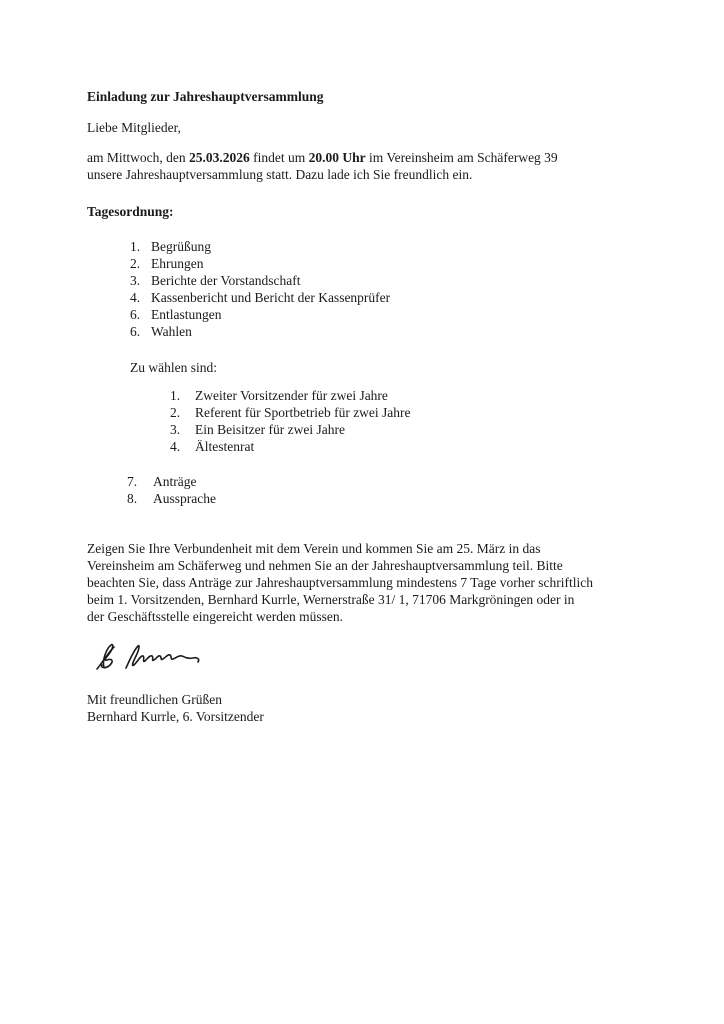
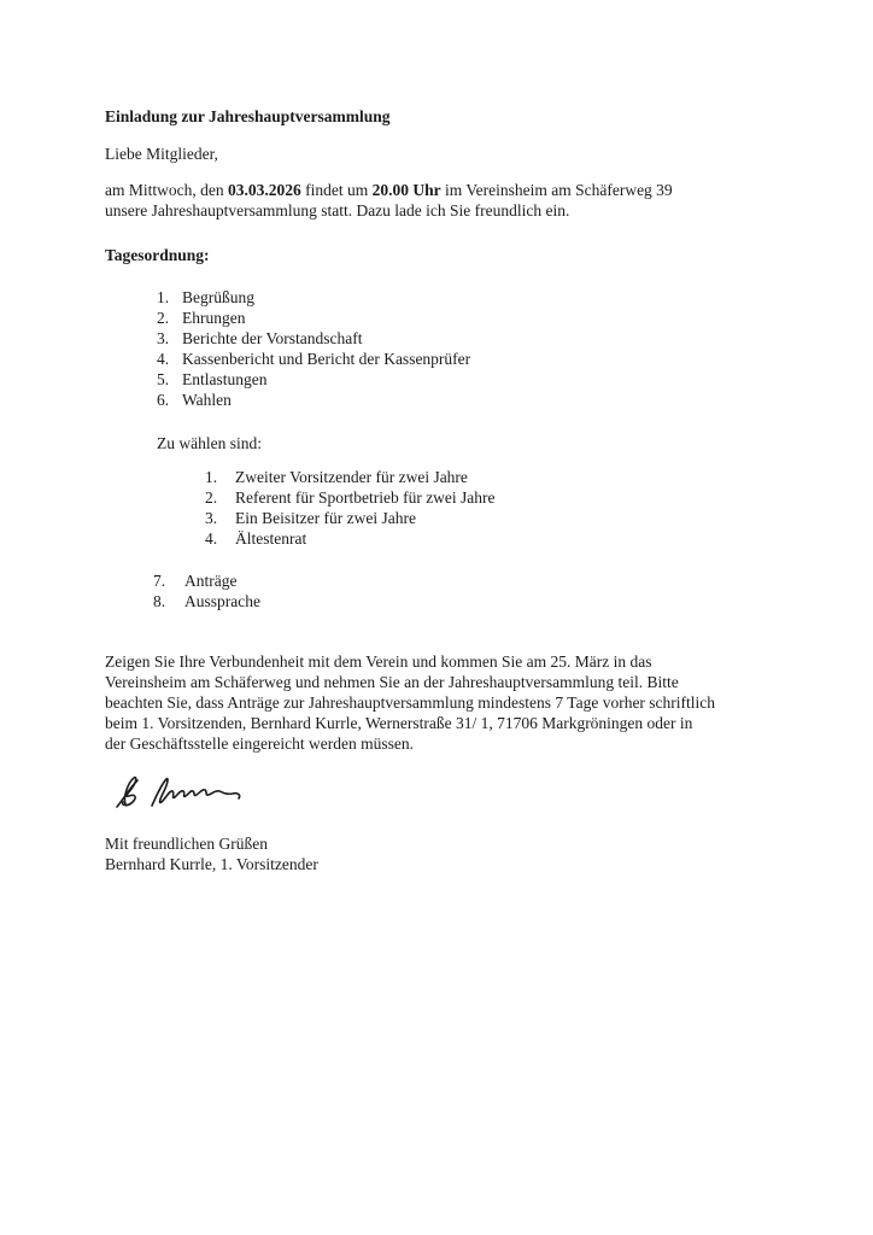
  Einladung zur Jahreshauptversammlung
  Liebe Mitglieder,
- am Mittwoch, den 25.03.2026 findet um 20.00 Uhr im Vereinsheim am Schäferweg 39
+ am Mittwoch, den 03.03.2026 findet um 20.00 Uhr im Vereinsheim am Schäferweg 39
  unsere Jahreshauptversammlung statt. Dazu lade ich Sie freundlich ein.
  Tagesordnung:
  1. Begrüßung
  2. Ehrungen
  3. Berichte der Vorstandschaft
  4. Kassenbericht und Bericht der Kassenprüfer
- 6. Entlastungen
+ 5. Entlastungen
  6. Wahlen
  Zu wählen sind:
  1. Zweiter Vorsitzender für zwei Jahre
  2. Referent für Sportbetrieb für zwei Jahre
  3. Ein Beisitzer für zwei Jahre
  4. Ältestenrat
  7. Anträge
  8. Aussprache
  Zeigen Sie Ihre Verbundenheit mit dem Verein und kommen Sie am 25. März in das
  Vereinsheim am Schäferweg und nehmen Sie an der Jahreshauptversammlung teil. Bitte
  beachten Sie, dass Anträge zur Jahreshauptversammlung mindestens 7 Tage vorher schriftlich
  beim 1. Vorsitzenden, Bernhard Kurrle, Wernerstraße 31/ 1, 71706 Markgröningen oder in
  der Geschäftsstelle eingereicht werden müssen.
  Mit freundlichen Grüßen
- Bernhard Kurrle, 6. Vorsitzender
+ Bernhard Kurrle, 1. Vorsitzender
